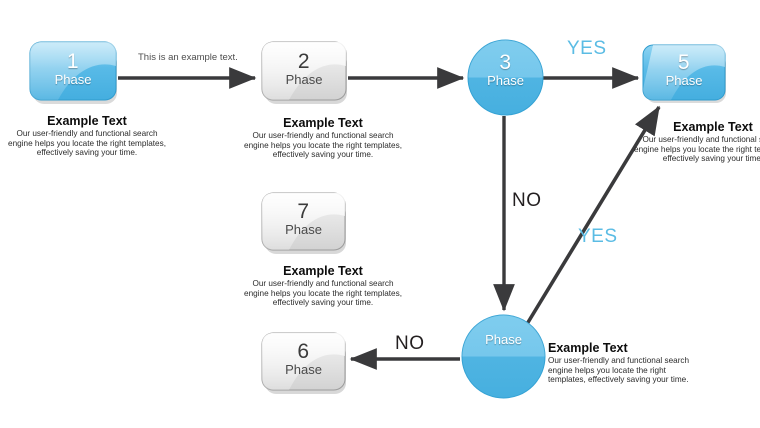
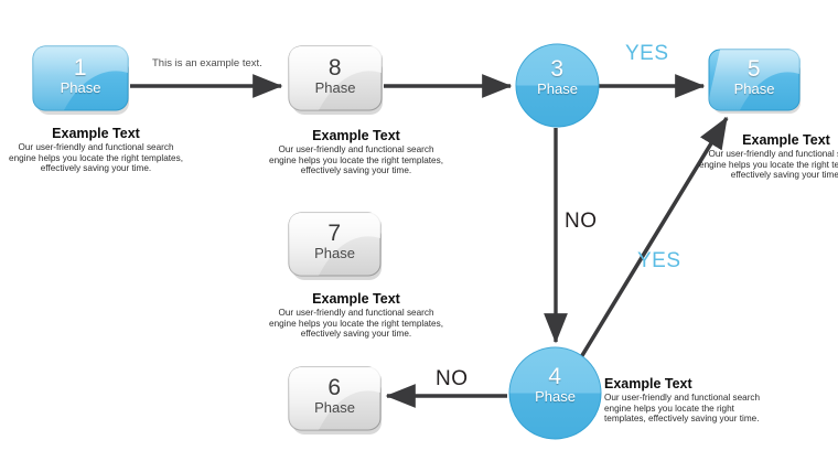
  1
  Phase
- 2
+ 8
  Phase
  3
  Phase
+ 4
  Phase
  5
  Phase
  6
  Phase
  7
  Phase
  Example Text
  Our user-friendly and functional search engine helps you locate the right templates, effectively saving your time.
  Example Text
  Our user-friendly and functional search engine helps you locate the right templates, effectively saving your time.
  Example Text
  Our user-friendly and functional engine helps you locate the right te effectively saving your time
  Example Text
  Our user-friendly and functional search engine helps you locate the right templates, effectively saving your time.
  Example Text
  Our user-friendly and functional search engine helps you locate the right templates, effectively saving your time.
  This is an example text.
  YES
  NO
  YES
  NO
